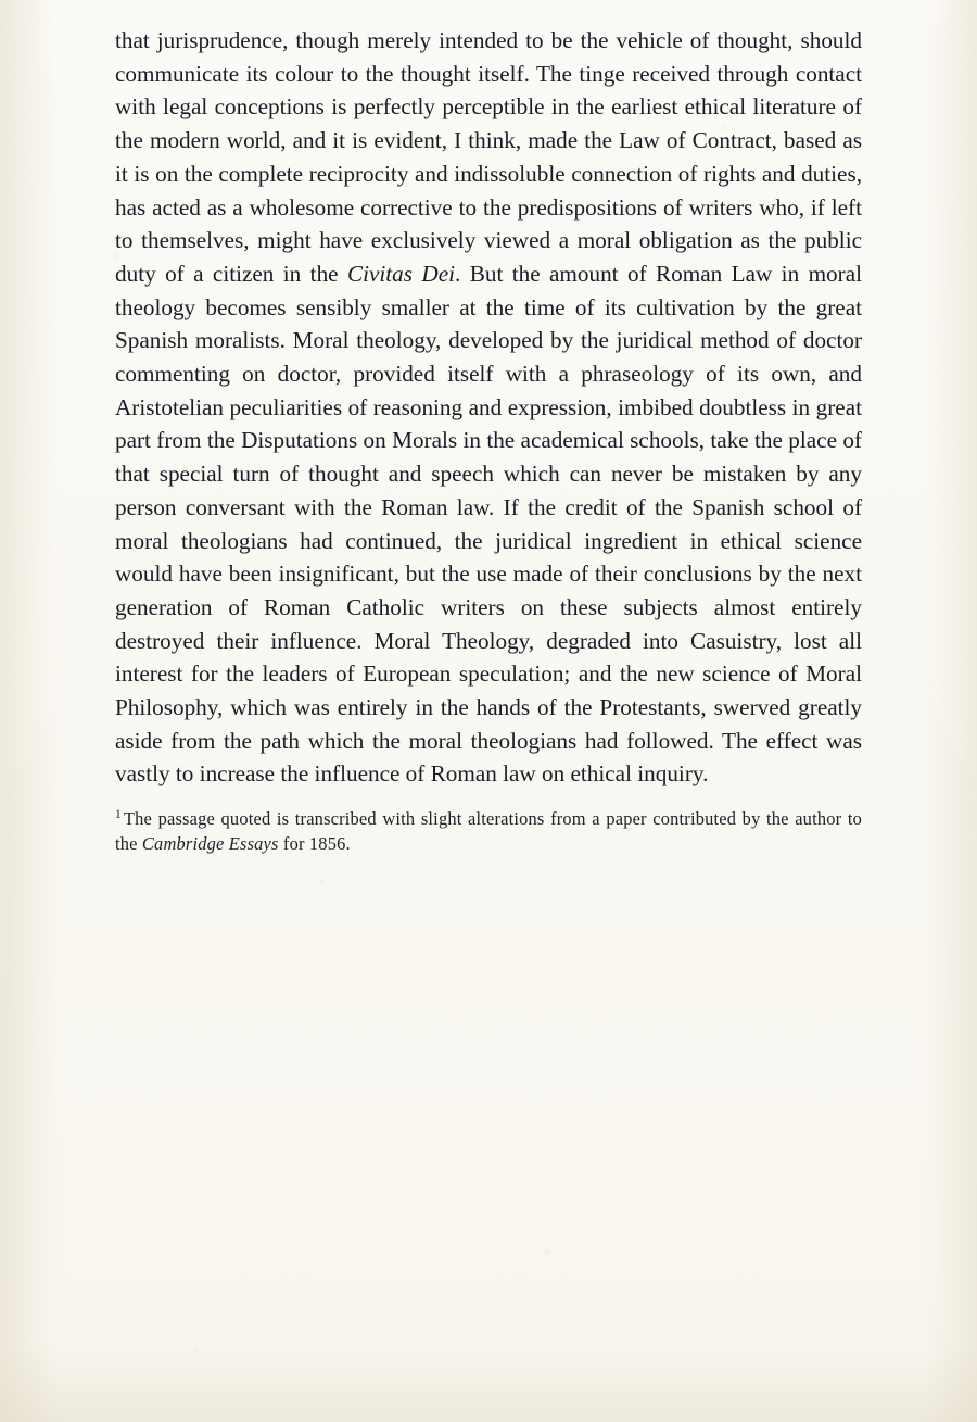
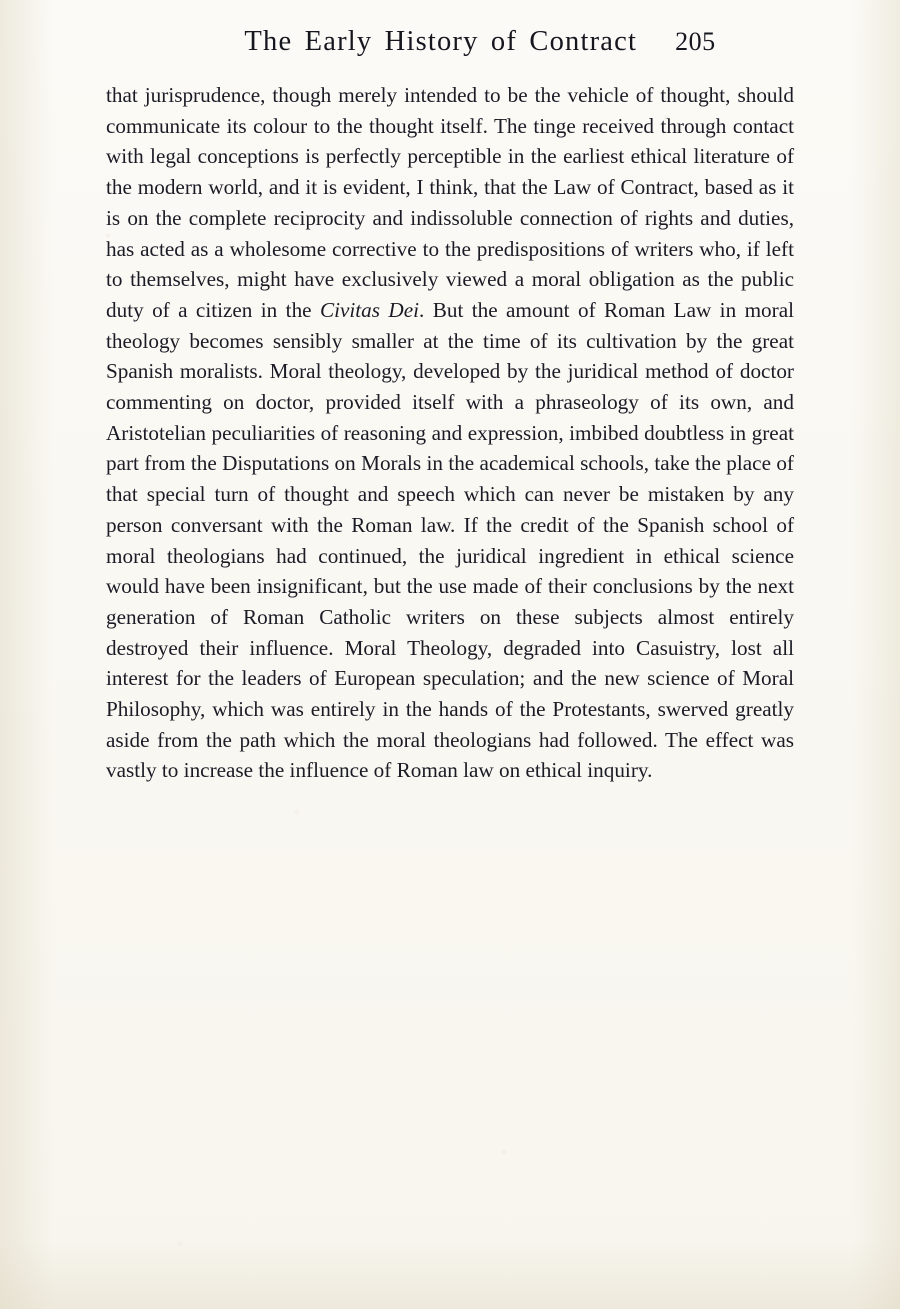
+ The Early History of Contract
+ 205
- that jurisprudence, though merely intended to be the vehicle of thought, should communicate its colour to the thought itself. The tinge received through contact with legal conceptions is perfectly perceptible in the earliest ethical literature of the modern world, and it is evident, I think, made the Law of Contract, based as it is on the complete reciprocity and indissoluble connection of rights and duties, has acted as a wholesome corrective to the predispositions of writers who, if left to themselves, might have exclusively viewed a moral obligation as the public duty of a citizen in the Civitas Dei. But the amount of Roman Law in moral theology becomes sensibly smaller at the time of its cultivation by the great Spanish moralists. Moral theology, developed by the juridical method of doctor commenting on doctor, provided itself with a phraseology of its own, and Aristotelian peculiarities of reasoning and expression, imbibed doubtless in great part from the Disputations on Morals in the academical schools, take the place of that special turn of thought and speech which can never be mistaken by any person conversant with the Roman law. If the credit of the Spanish school of moral theologians had continued, the juridical ingredient in ethical science would have been insignificant, but the use made of their conclusions by the next generation of Roman Catholic writers on these subjects almost entirely destroyed their influence. Moral Theology, degraded into Casuistry, lost all interest for the leaders of European speculation; and the new science of Moral Philosophy, which was entirely in the hands of the Protestants, swerved greatly aside from the path which the moral theologians had followed. The effect was vastly to increase the influence of Roman law on ethical inquiry.
+ that jurisprudence, though merely intended to be the vehicle of thought, should communicate its colour to the thought itself. The tinge received through contact with legal conceptions is perfectly perceptible in the earliest ethical literature of the modern world, and it is evident, I think, that the Law of Contract, based as it is on the complete reciprocity and indissoluble connection of rights and duties, has acted as a wholesome corrective to the predispositions of writers who, if left to themselves, might have exclusively viewed a moral obligation as the public duty of a citizen in the Civitas Dei. But the amount of Roman Law in moral theology becomes sensibly smaller at the time of its cultivation by the great Spanish moralists. Moral theology, developed by the juridical method of doctor commenting on doctor, provided itself with a phraseology of its own, and Aristotelian peculiarities of reasoning and expression, imbibed doubtless in great part from the Disputations on Morals in the academical schools, take the place of that special turn of thought and speech which can never be mistaken by any person conversant with the Roman law. If the credit of the Spanish school of moral theologians had continued, the juridical ingredient in ethical science would have been insignificant, but the use made of their conclusions by the next generation of Roman Catholic writers on these subjects almost entirely destroyed their influence. Moral Theology, degraded into Casuistry, lost all interest for the leaders of European speculation; and the new science of Moral Philosophy, which was entirely in the hands of the Protestants, swerved greatly aside from the path which the moral theologians had followed. The effect was vastly to increase the influence of Roman law on ethical inquiry.
- 1 The passage quoted is transcribed with slight alterations from a paper contributed by the author to the Cambridge Essays for 1856.
